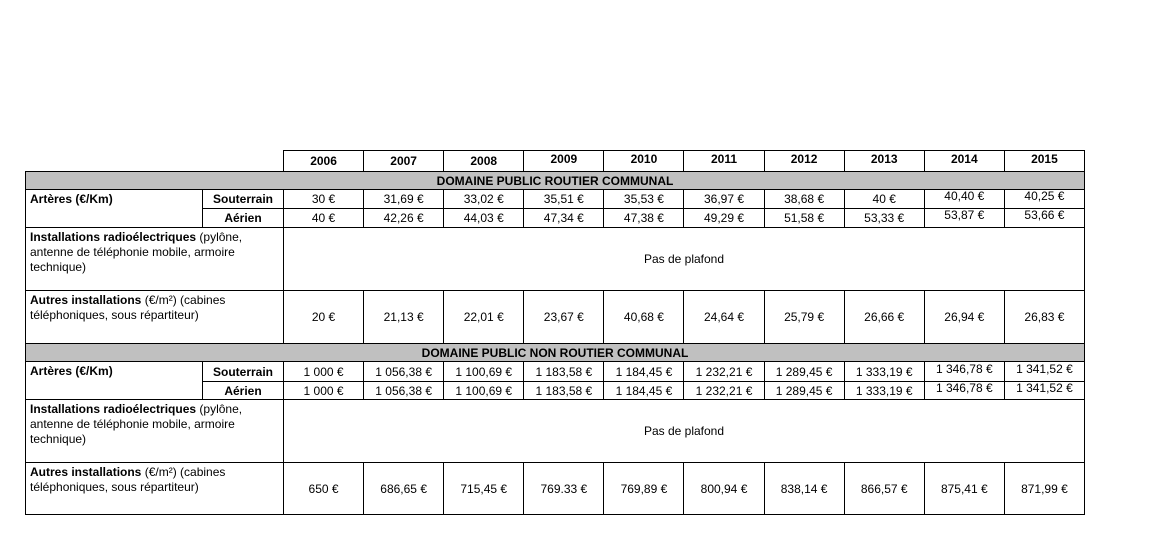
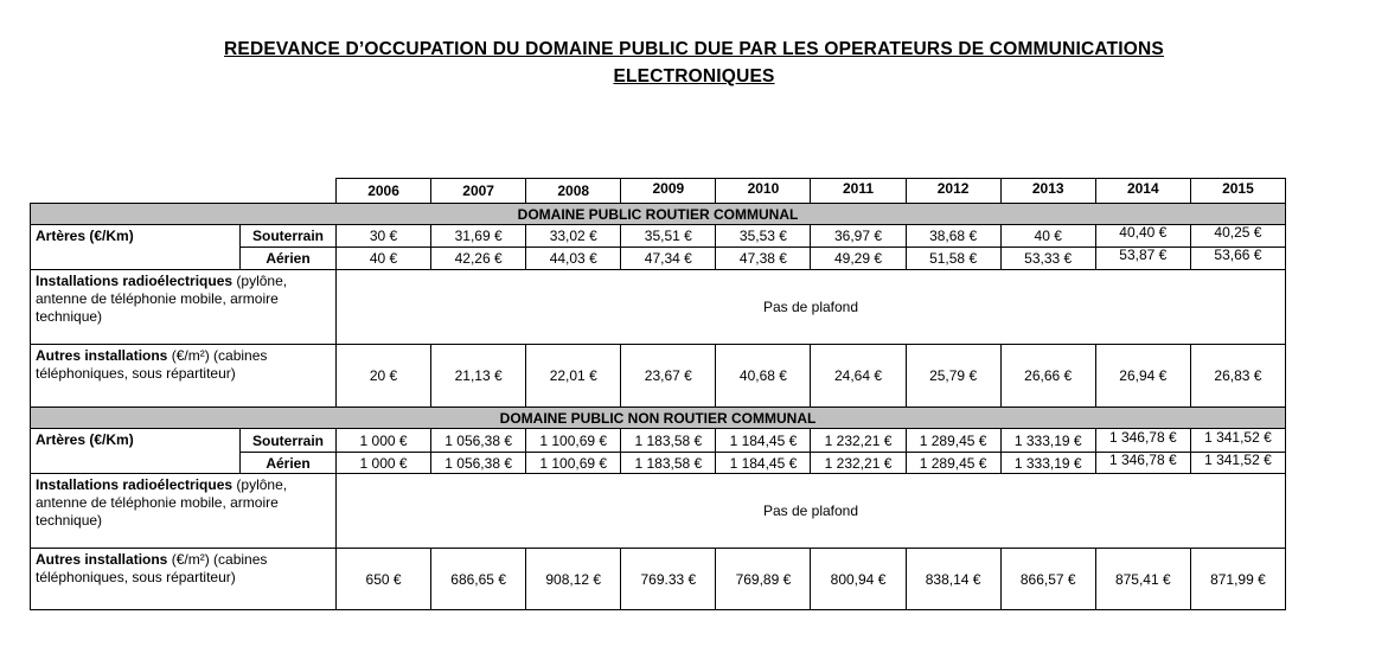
+ REDEVANCE D’OCCUPATION DU DOMAINE PUBLIC DUE PAR LES OPERATEURS DE COMMUNICATIONS
+ ELECTRONIQUES
  	2006	2007	2008	2009	2010	2011	2012	2013	2014	2015
  DOMAINE PUBLIC ROUTIER COMMUNAL
  Artères (€/Km)	Souterrain	30 €	31,69 €	33,02 €	35,51 €	35,53 €	36,97 €	38,68 €	40 €	40,40 €	40,25 €
  Aérien	40 €	42,26 €	44,03 €	47,34 €	47,38 €	49,29 €	51,58 €	53,33 €	53,87 €	53,66 €
  Installations radioélectriques (pylône, antenne de téléphonie mobile, armoire technique)	Pas de plafond
  Autres installations (€/m²) (cabines téléphoniques, sous répartiteur)	20 €	21,13 €	22,01 €	23,67 €	40,68 €	24,64 €	25,79 €	26,66 €	26,94 €	26,83 €
  DOMAINE PUBLIC NON ROUTIER COMMUNAL
  Artères (€/Km)	Souterrain	1 000 €	1 056,38 €	1 100,69 €	1 183,58 €	1 184,45 €	1 232,21 €	1 289,45 €	1 333,19 €	1 346,78 €	1 341,52 €
  Aérien	1 000 €	1 056,38 €	1 100,69 €	1 183,58 €	1 184,45 €	1 232,21 €	1 289,45 €	1 333,19 €	1 346,78 €	1 341,52 €
  Installations radioélectriques (pylône, antenne de téléphonie mobile, armoire technique)	Pas de plafond
- Autres installations (€/m²) (cabines téléphoniques, sous répartiteur)	650 €	686,65 €	715,45 €	769.33 €	769,89 €	800,94 €	838,14 €	866,57 €	875,41 €	871,99 €
+ Autres installations (€/m²) (cabines téléphoniques, sous répartiteur)	650 €	686,65 €	908,12 €	769.33 €	769,89 €	800,94 €	838,14 €	866,57 €	875,41 €	871,99 €
